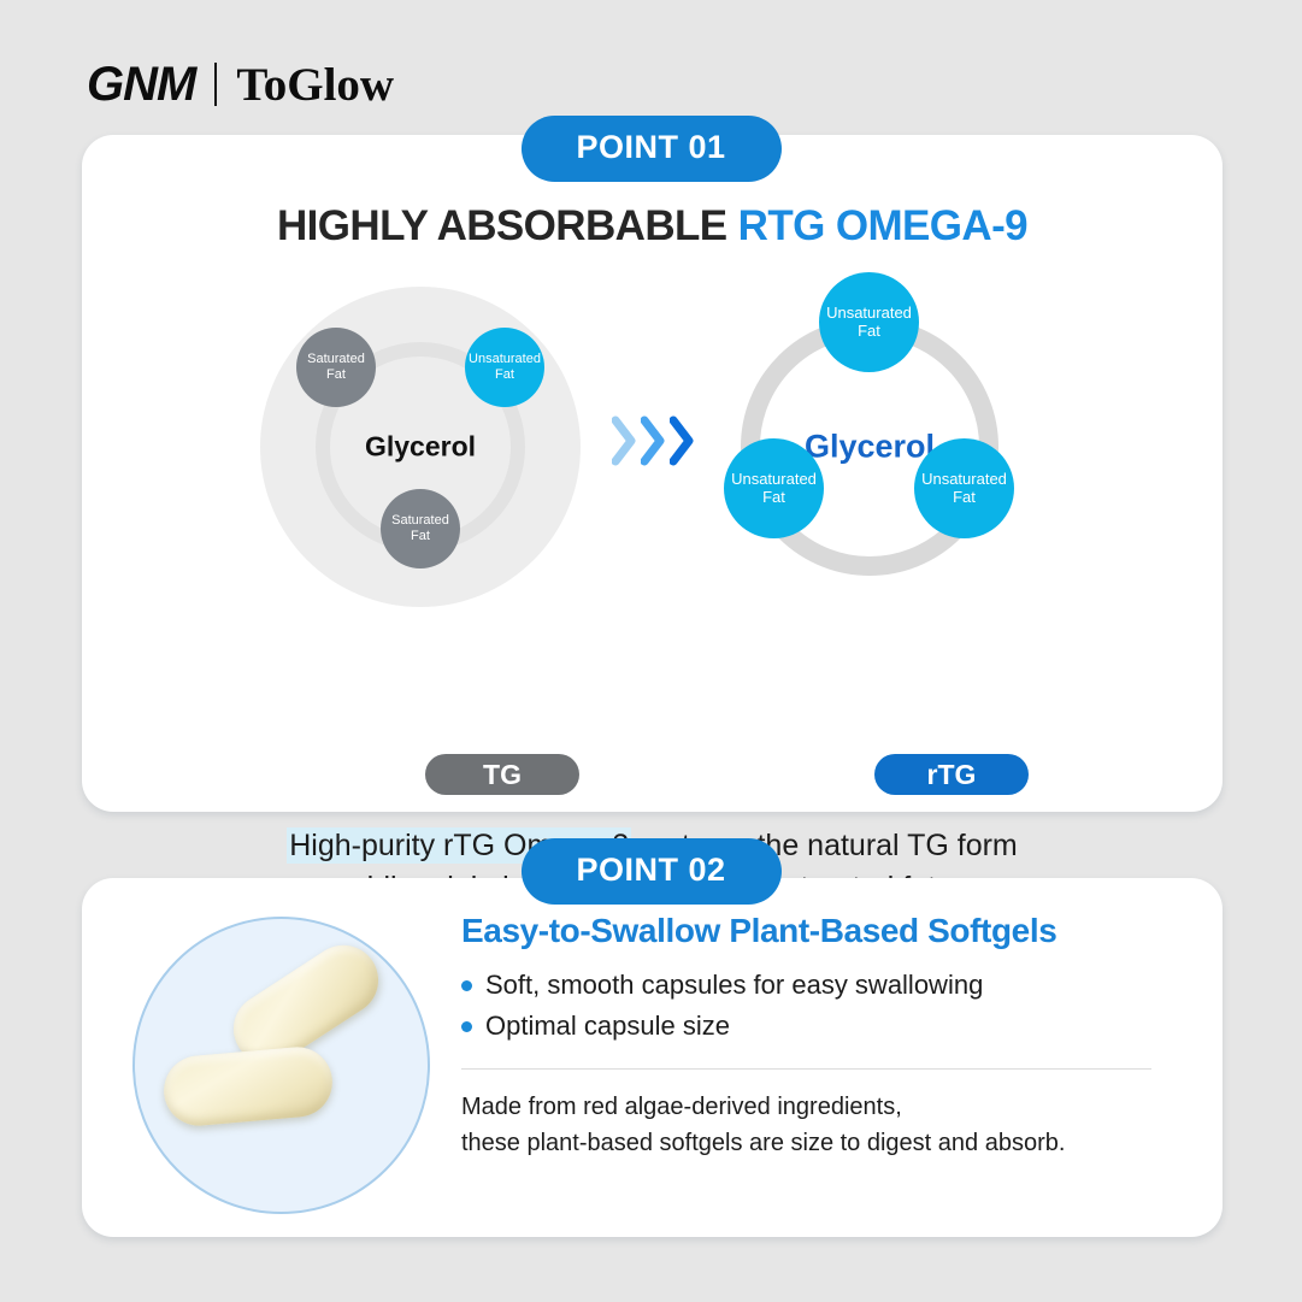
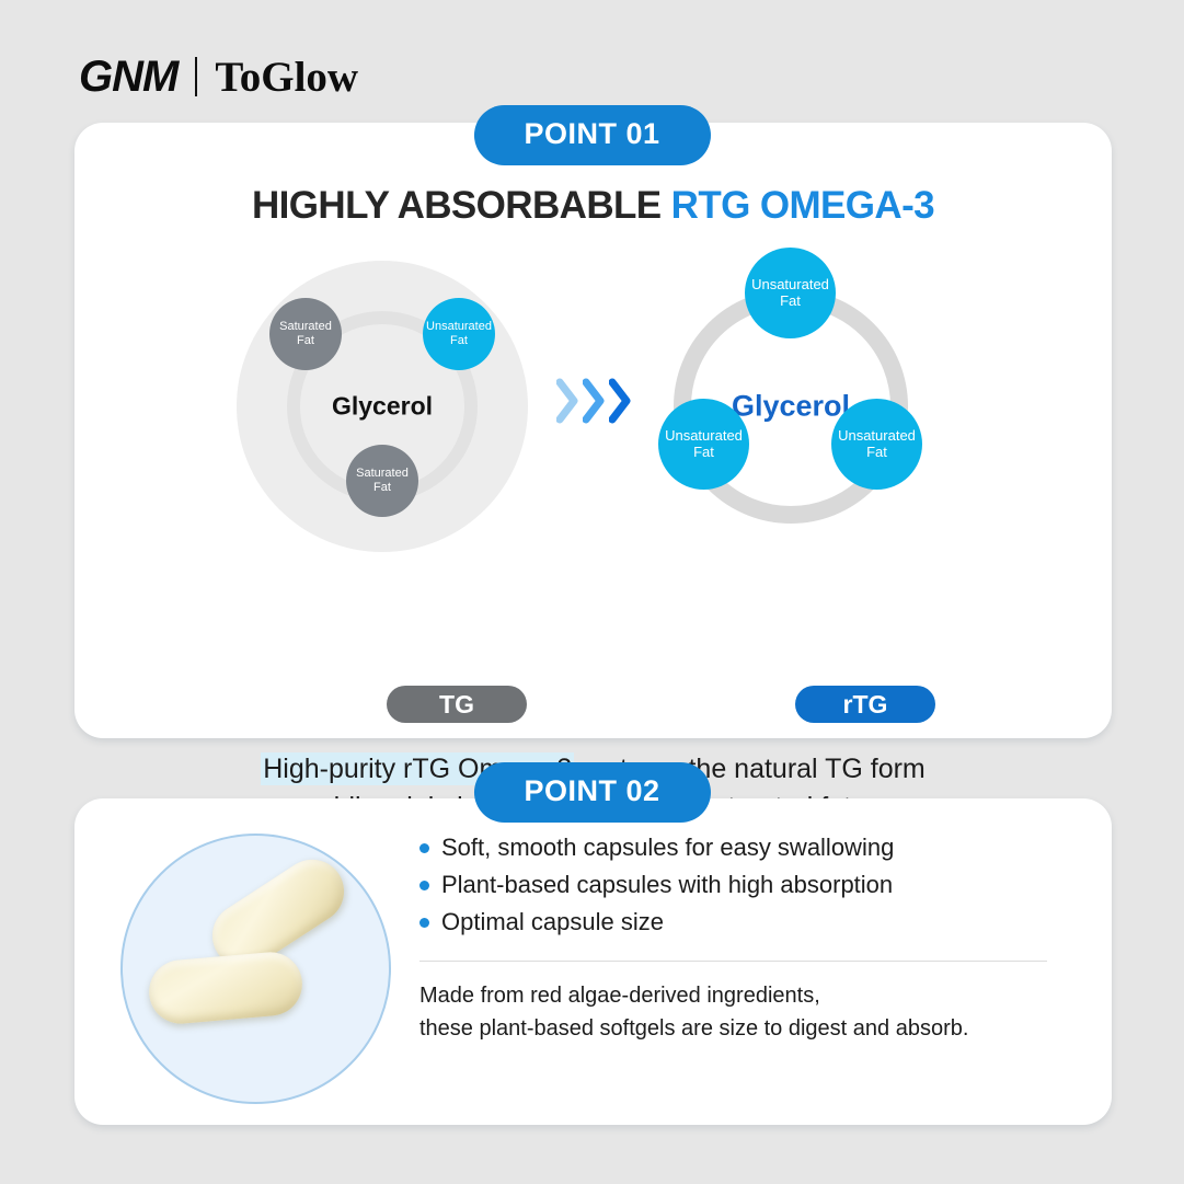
  GNM
  ToGlow
  POINT 01
- HIGHLY ABSORBABLE RTG OMEGA-9
+ HIGHLY ABSORBABLE RTG OMEGA-3
  Glycerol
  Saturated
  Fat
  Unsaturated
  Fat
  Saturated
  Fat
  Glycerol
  Unsaturated
  Fat
  Unsaturated
  Fat
  Unsaturated
  Fat
  TG
  rTG
  POINT 02
- Easy-to-Swallow Plant-Based Softgels
  Soft, smooth capsules for easy swallowing
+ Plant-based capsules with high absorption
  Optimal capsule size
  Made from red algae-derived ingredients,
  these plant-based softgels are size to digest and absorb.
